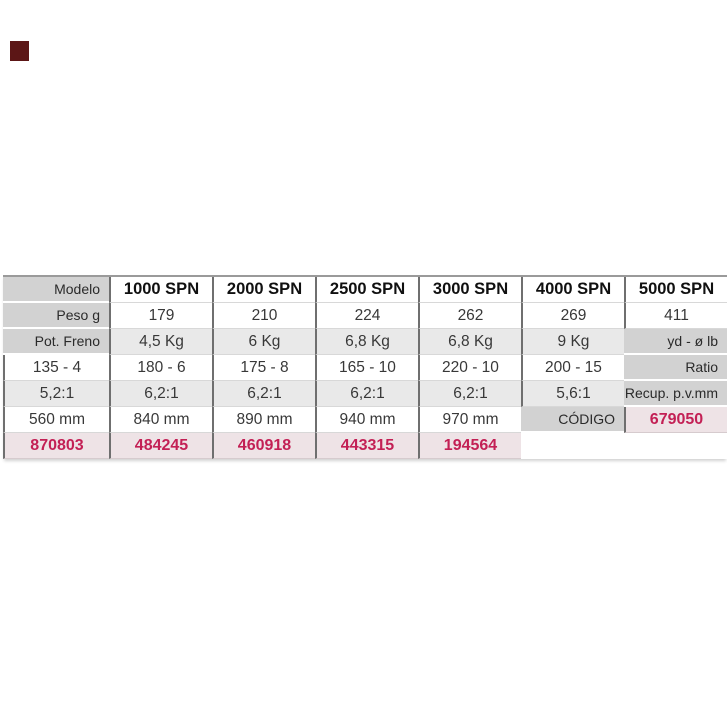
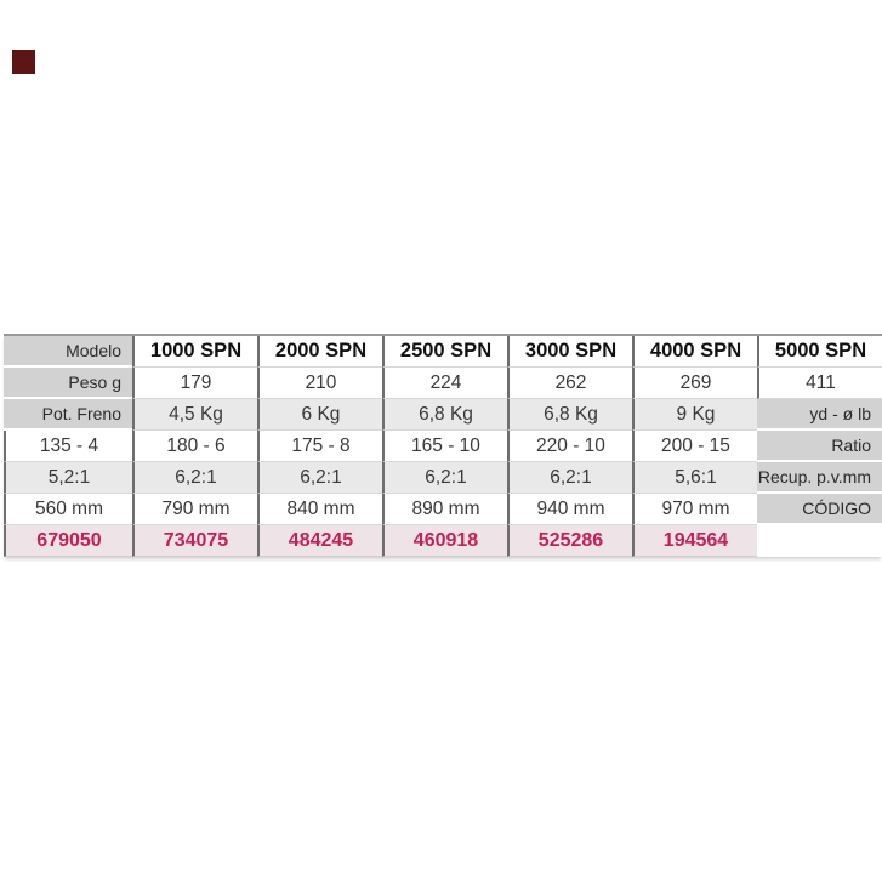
  Modelo
  1000 SPN
  2000 SPN
  2500 SPN
  3000 SPN
  4000 SPN
  5000 SPN
  Peso g
  179
  210
  224
  262
  269
  411
  Pot. Freno
  4,5 Kg
  6 Kg
  6,8 Kg
  6,8 Kg
  9 Kg
  yd - ø lb
  135 - 4
  180 - 6
  175 - 8
  165 - 10
  220 - 10
  200 - 15
  Ratio
  5,2:1
  6,2:1
  6,2:1
  6,2:1
  6,2:1
  5,6:1
  Recup. p.v.mm
  560 mm
+ 790 mm
  840 mm
  890 mm
  940 mm
  970 mm
  CÓDIGO
  679050
- 870803
+ 734075
  484245
  460918
- 443315
+ 525286
  194564
